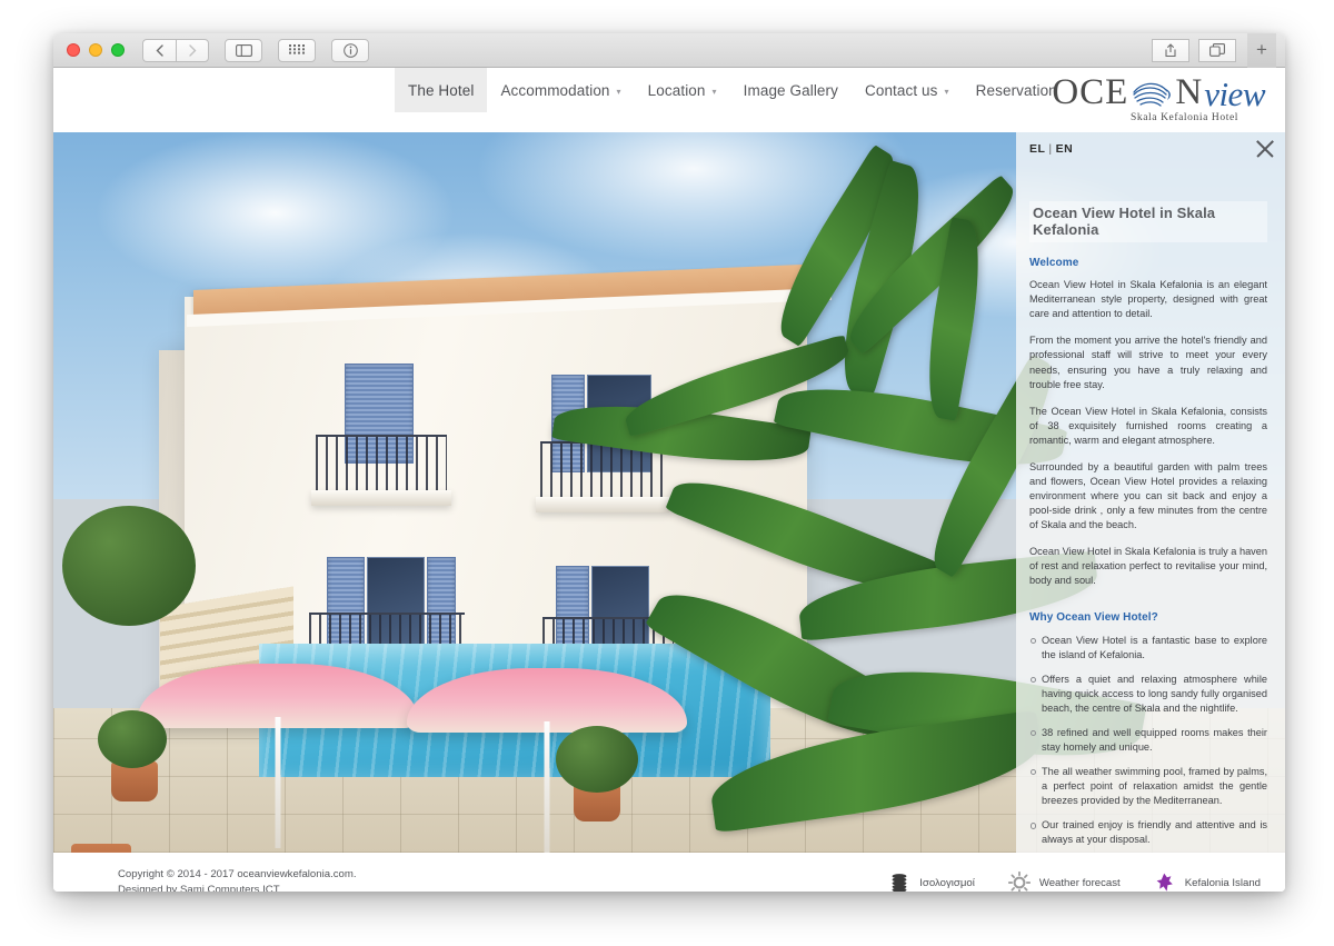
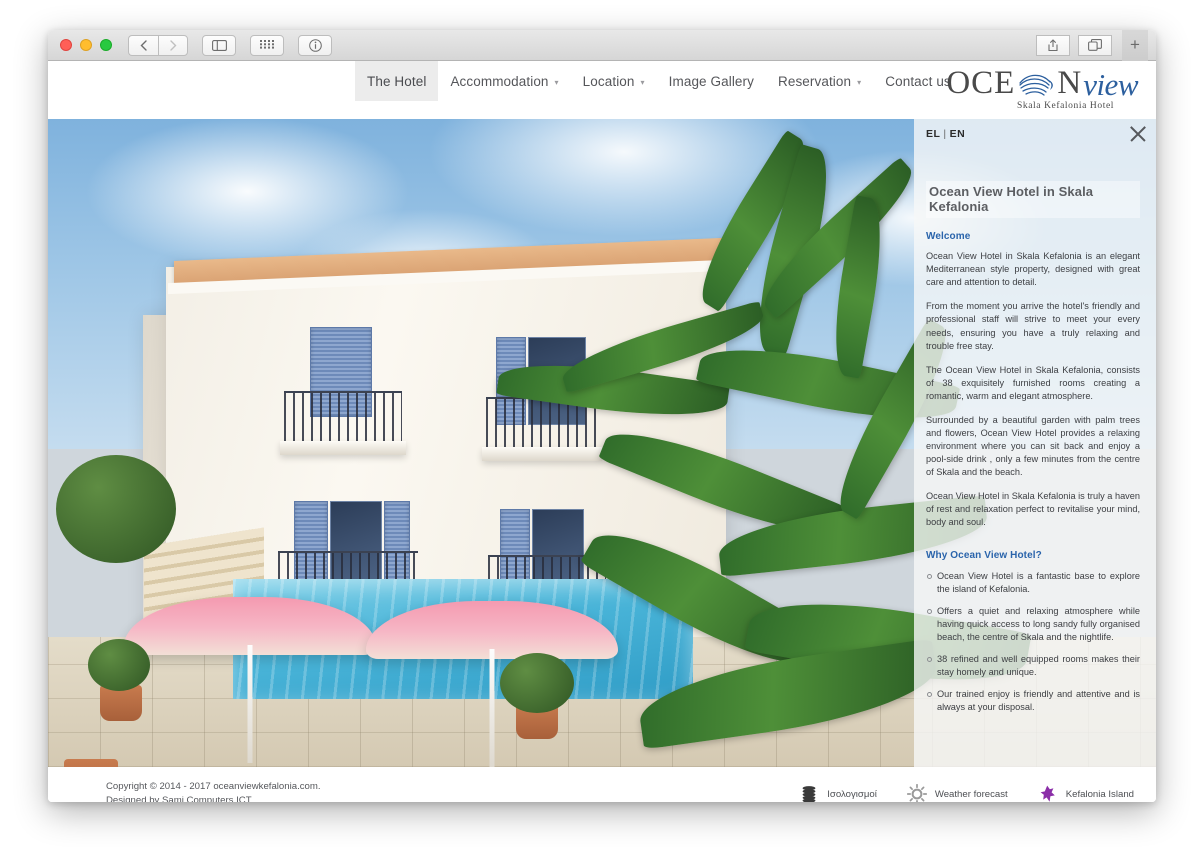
  +
  The Hotel
  Accommodation
  ▾
  Location
  ▾
  Image Gallery
- Contact us
+ Reservation
  ▾
- Reservation
+ Contact us
  OCE
  N
  view
  Skala Kefalonia Hotel
  EL | EN
  Ocean View Hotel in Skala Kefalonia
  Welcome
  Ocean View Hotel in Skala Kefalonia is an elegant Mediterranean style property, designed with great care and attention to detail.
  From the moment you arrive the hotel's friendly and professional staff will strive to meet your every needs, ensuring you have a truly relaxing and trouble free stay.
  The Ocean View Hotel in Skala Kefalonia, consists of 38 exquisitely furnished rooms creating a romantic, warm and elegant atmosphere.
  Surrounded by a beautiful garden with palm trees and flowers, Ocean View Hotel provides a relaxing environment where you can sit back and enjoy a pool-side drink , only a few minutes from the centre of Skala and the beach.
  Ocean View Hotel in Skala Kefalonia is truly a haven of rest and relaxation perfect to revitalise your mind, body and soul.
  Why Ocean View Hotel?
  Ocean View Hotel is a fantastic base to explore the island of Kefalonia.
  Offers a quiet and relaxing atmosphere while having quick access to long sandy fully organised beach, the centre of Skala and the nightlife.
  38 refined and well equipped rooms makes their stay homely and unique.
- The all weather swimming pool, framed by palms, a perfect point of relaxation amidst the gentle breezes provided by the Mediterranean.
  Our trained enjoy is friendly and attentive and is always at your disposal.
  Copyright © 2014 - 2017 oceanviewkefalonia.com.
  Designed by Sami Computers ICT
  Ισολογισμοί
  Weather forecast
  Kefalonia Island
